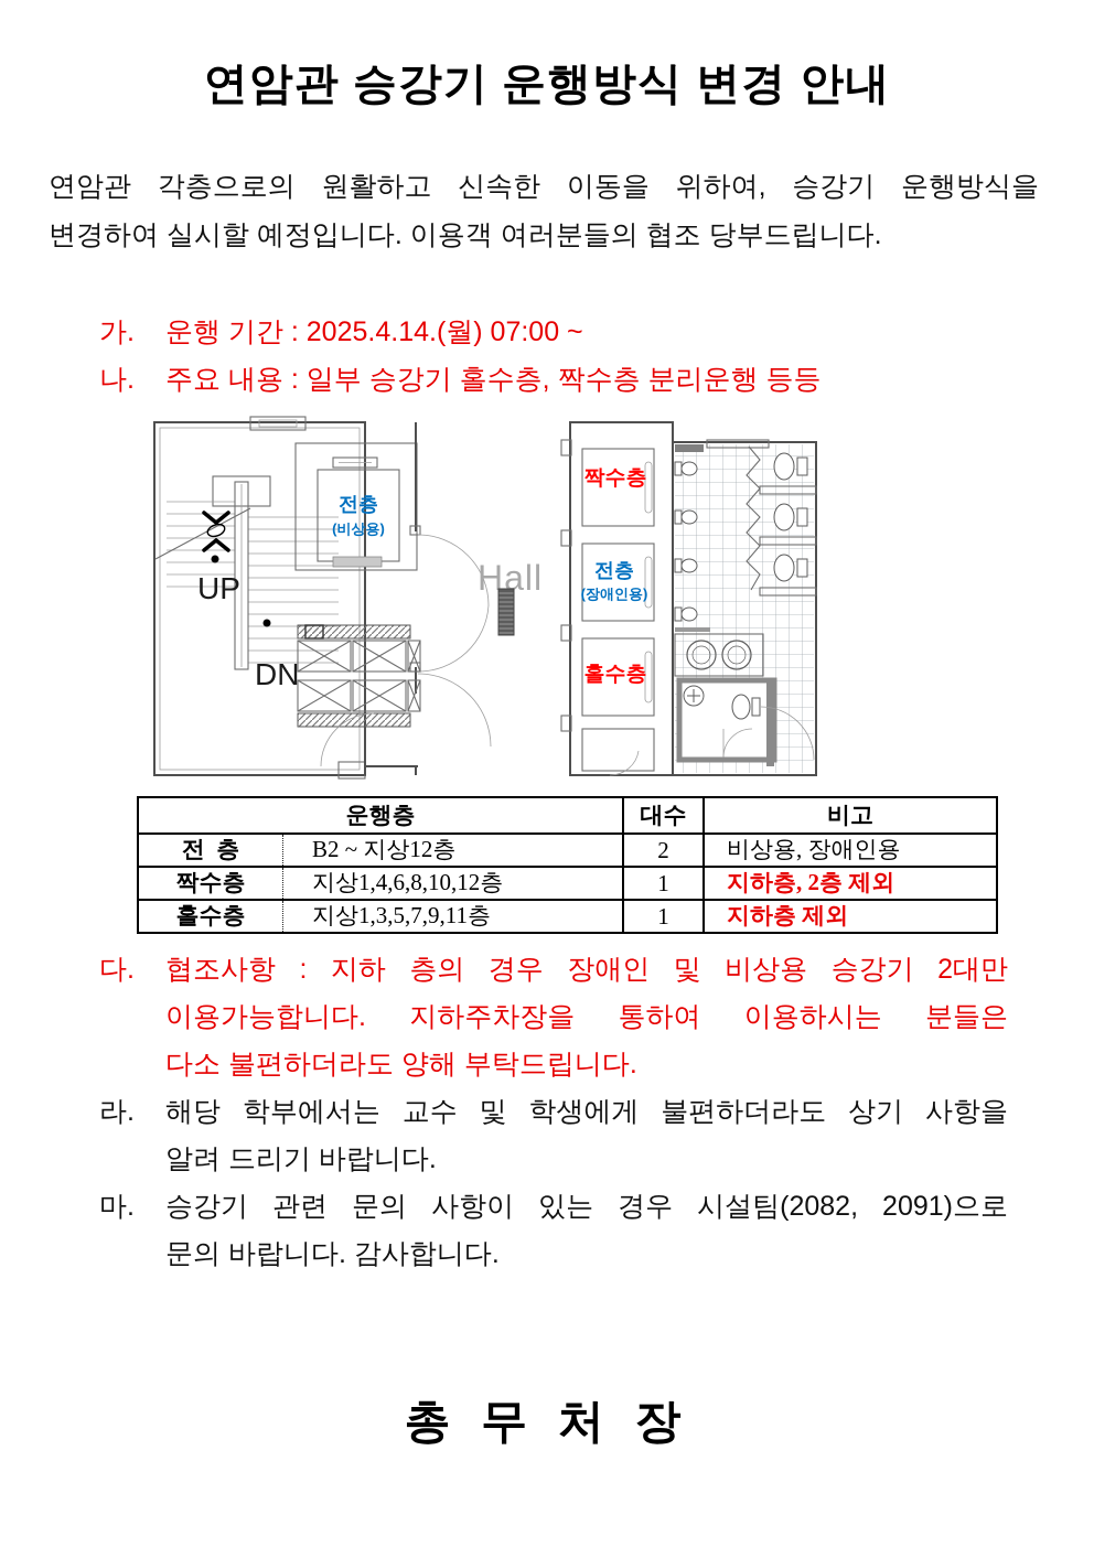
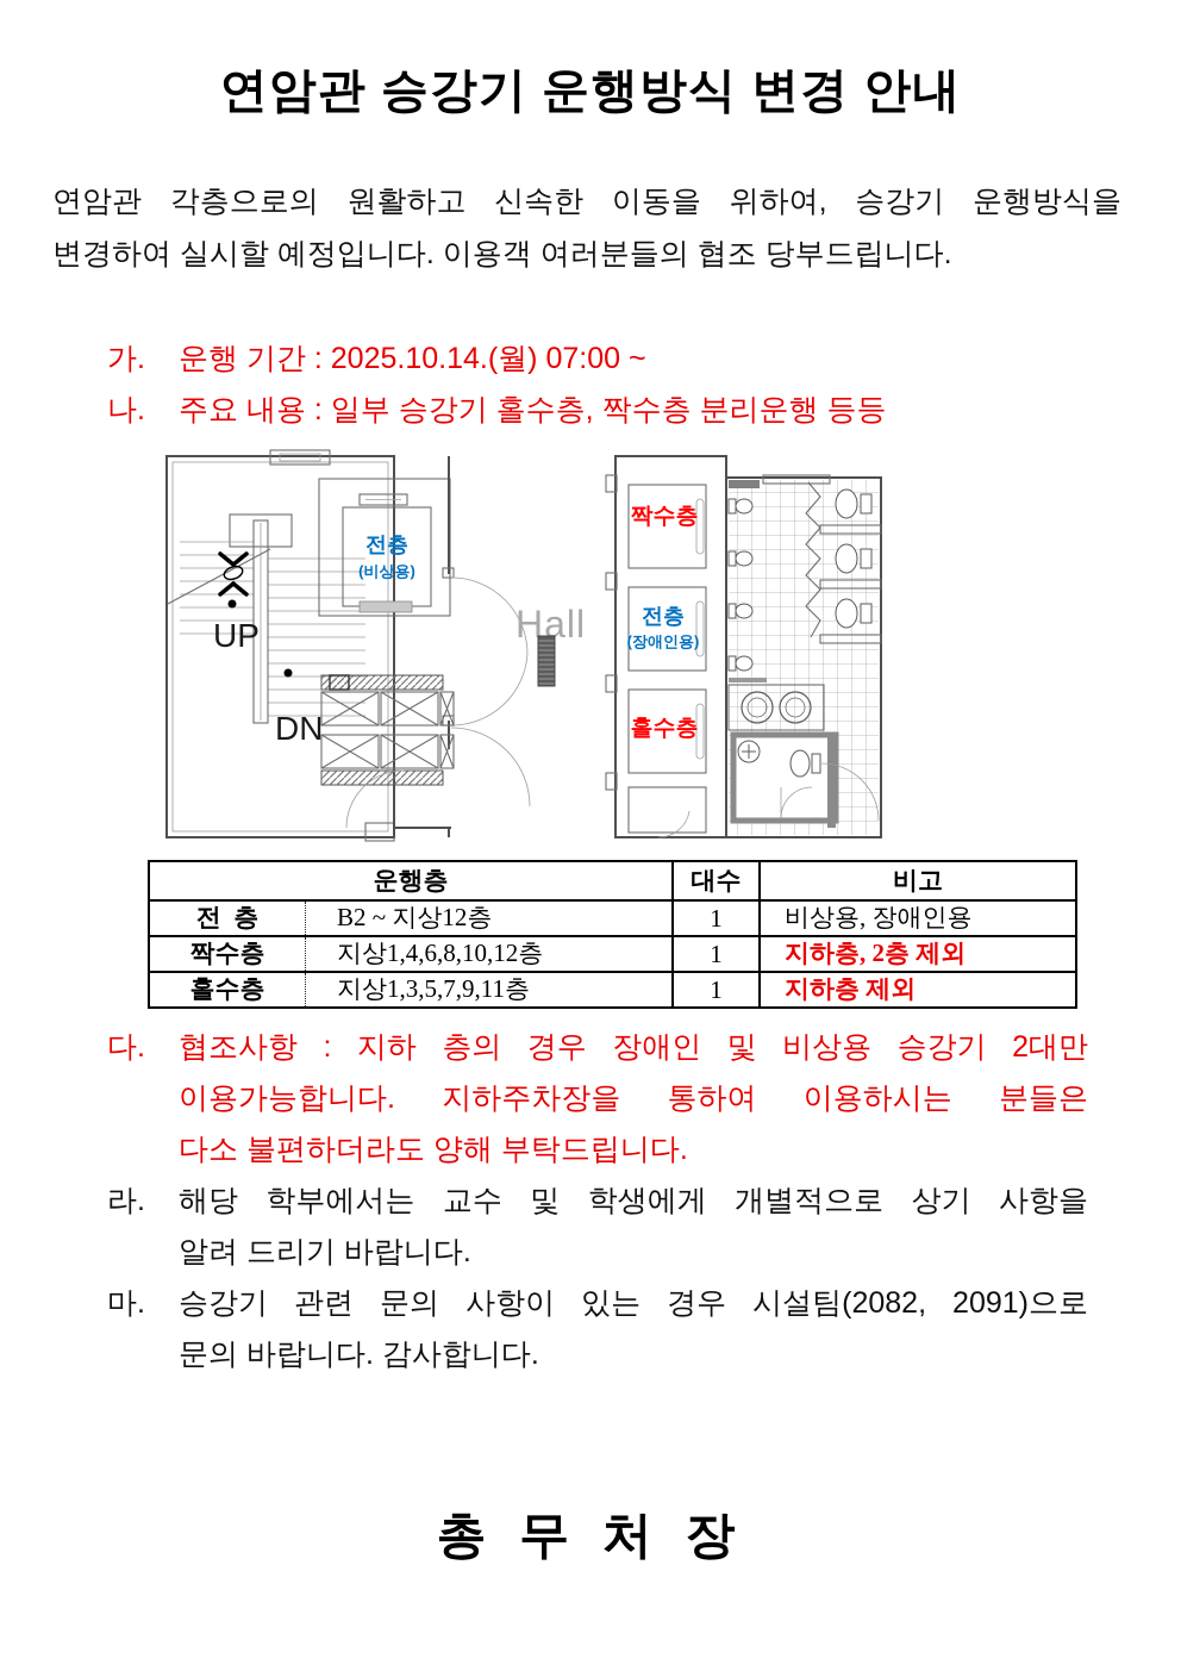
  연암관 승강기 운행방식 변경 안내
  연암관 각층으로의 원활하고 신속한 이동을 위하여, 승강기 운행방식을
  변경하여 실시할 예정입니다. 이용객 여러분들의 협조 당부드립니다.
  가.
- 운행 기간 : 2025.4.14.(월) 07:00 ~
+ 운행 기간 : 2025.10.14.(월) 07:00 ~
  나.
  주요 내용 : 일부 승강기 홀수층, 짝수층 분리운행 등등
  UP
  DN
  전층
  (비상용)
  Hall
  짝수층
  전층
  (장애인용)
  홀수층
  운행층	대수	비고
- 전 층	B2 ~ 지상12층	2	비상용, 장애인용
+ 전 층	B2 ~ 지상12층	1	비상용, 장애인용
  짝수층	지상1,4,6,8,10,12층	1	지하층, 2층 제외
  홀수층	지상1,3,5,7,9,11층	1	지하층 제외
  다.
  협조사항 : 지하 층의 경우 장애인 및 비상용 승강기 2대만
  이용가능합니다. 지하주차장을 통하여 이용하시는 분들은
  다소 불편하더라도 양해 부탁드립니다.
  라.
- 해당 학부에서는 교수 및 학생에게 불편하더라도 상기 사항을
+ 해당 학부에서는 교수 및 학생에게 개별적으로 상기 사항을
  알려 드리기 바랍니다.
  마.
  승강기 관련 문의 사항이 있는 경우 시설팀(2082, 2091)으로
  문의 바랍니다. 감사합니다.
  총 무 처 장
